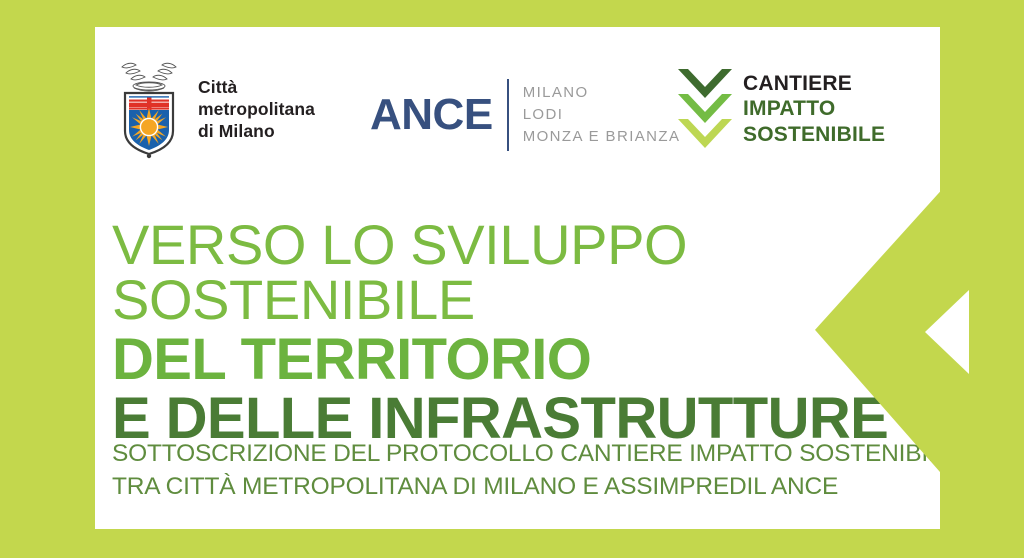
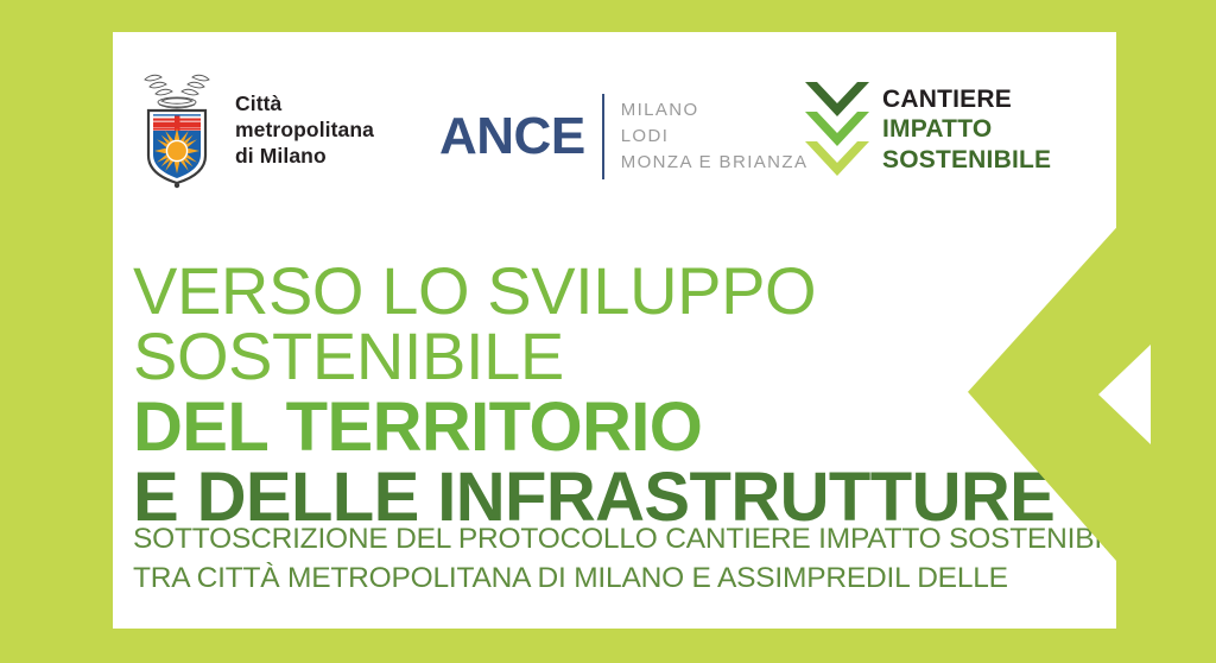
  Città
  metropolitana
  di Milano
  ANCE
  MILANO
  LODI
  MONZA E BRIANZA
  CANTIERE
  IMPATTO
  SOSTENIBILE
  VERSO LO SVILUPPO
  SOSTENIBILE
  DEL TERRITORIO
  E DELLE INFRASTRUTTURE
  SOTTOSCRIZIONE DEL PROTOCOLLO CANTIERE IMPATTO SOSTENIB
- TRA CITTÀ METROPOLITANA DI MILANO E ASSIMPREDIL ANCE
+ TRA CITTÀ METROPOLITANA DI MILANO E ASSIMPREDIL DELLE
